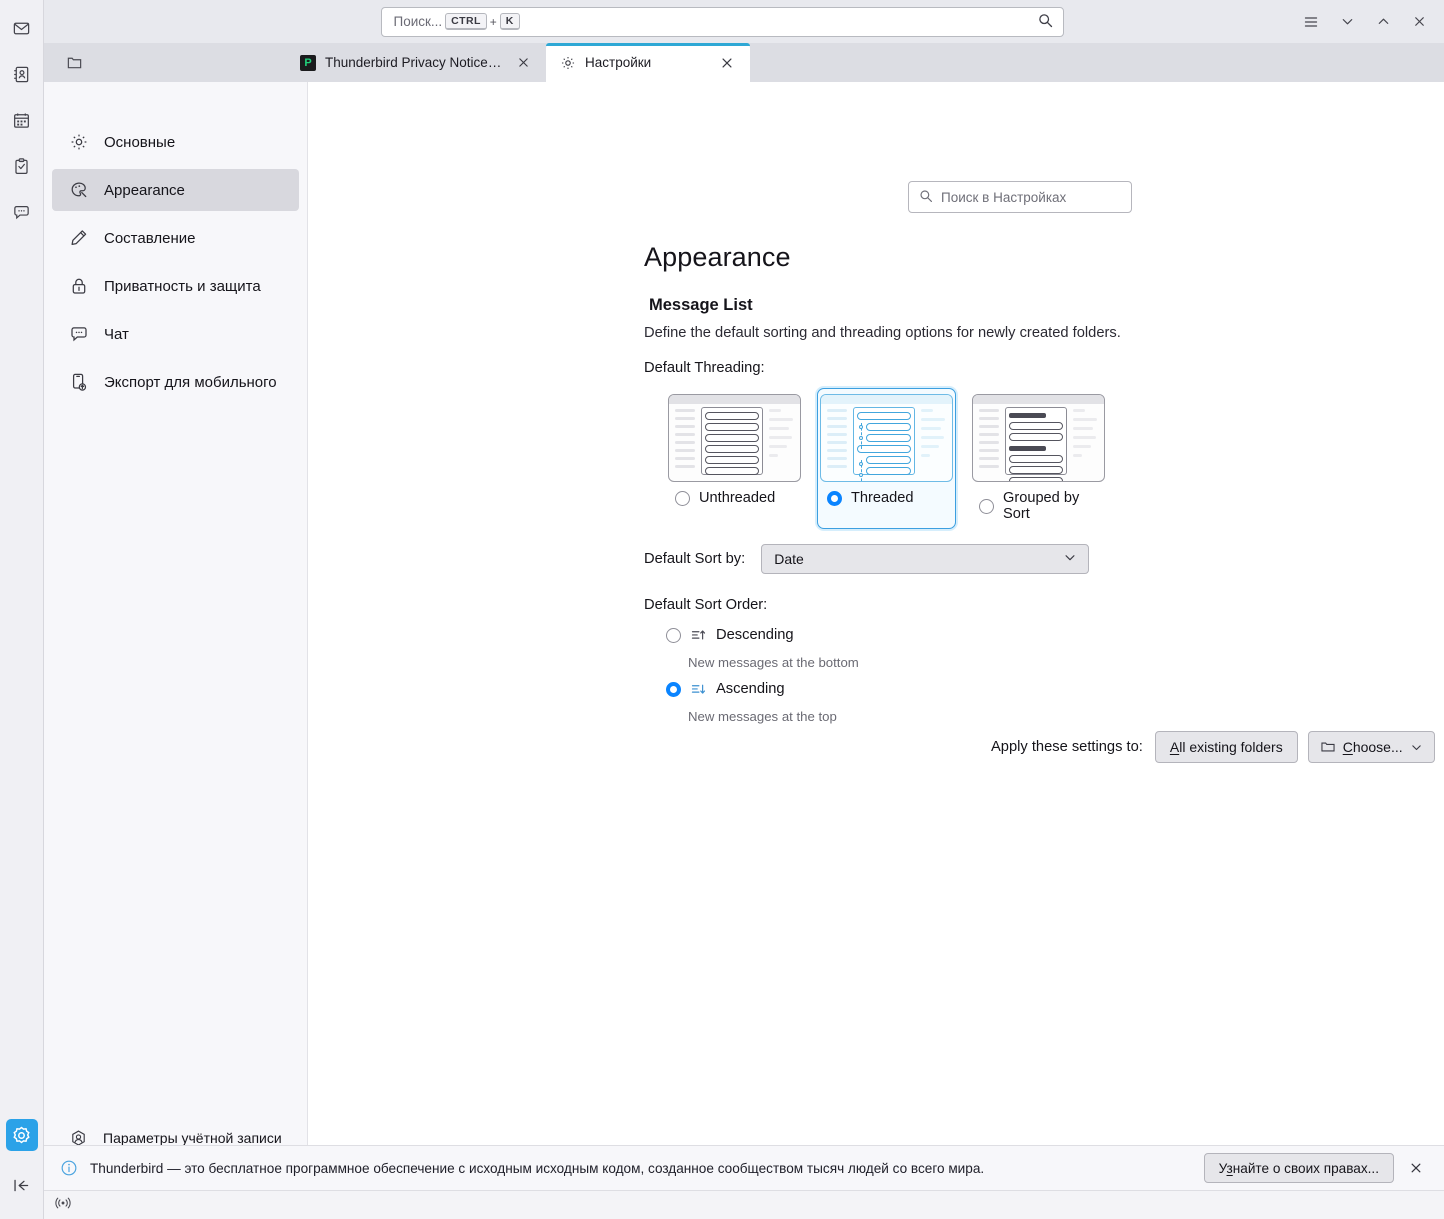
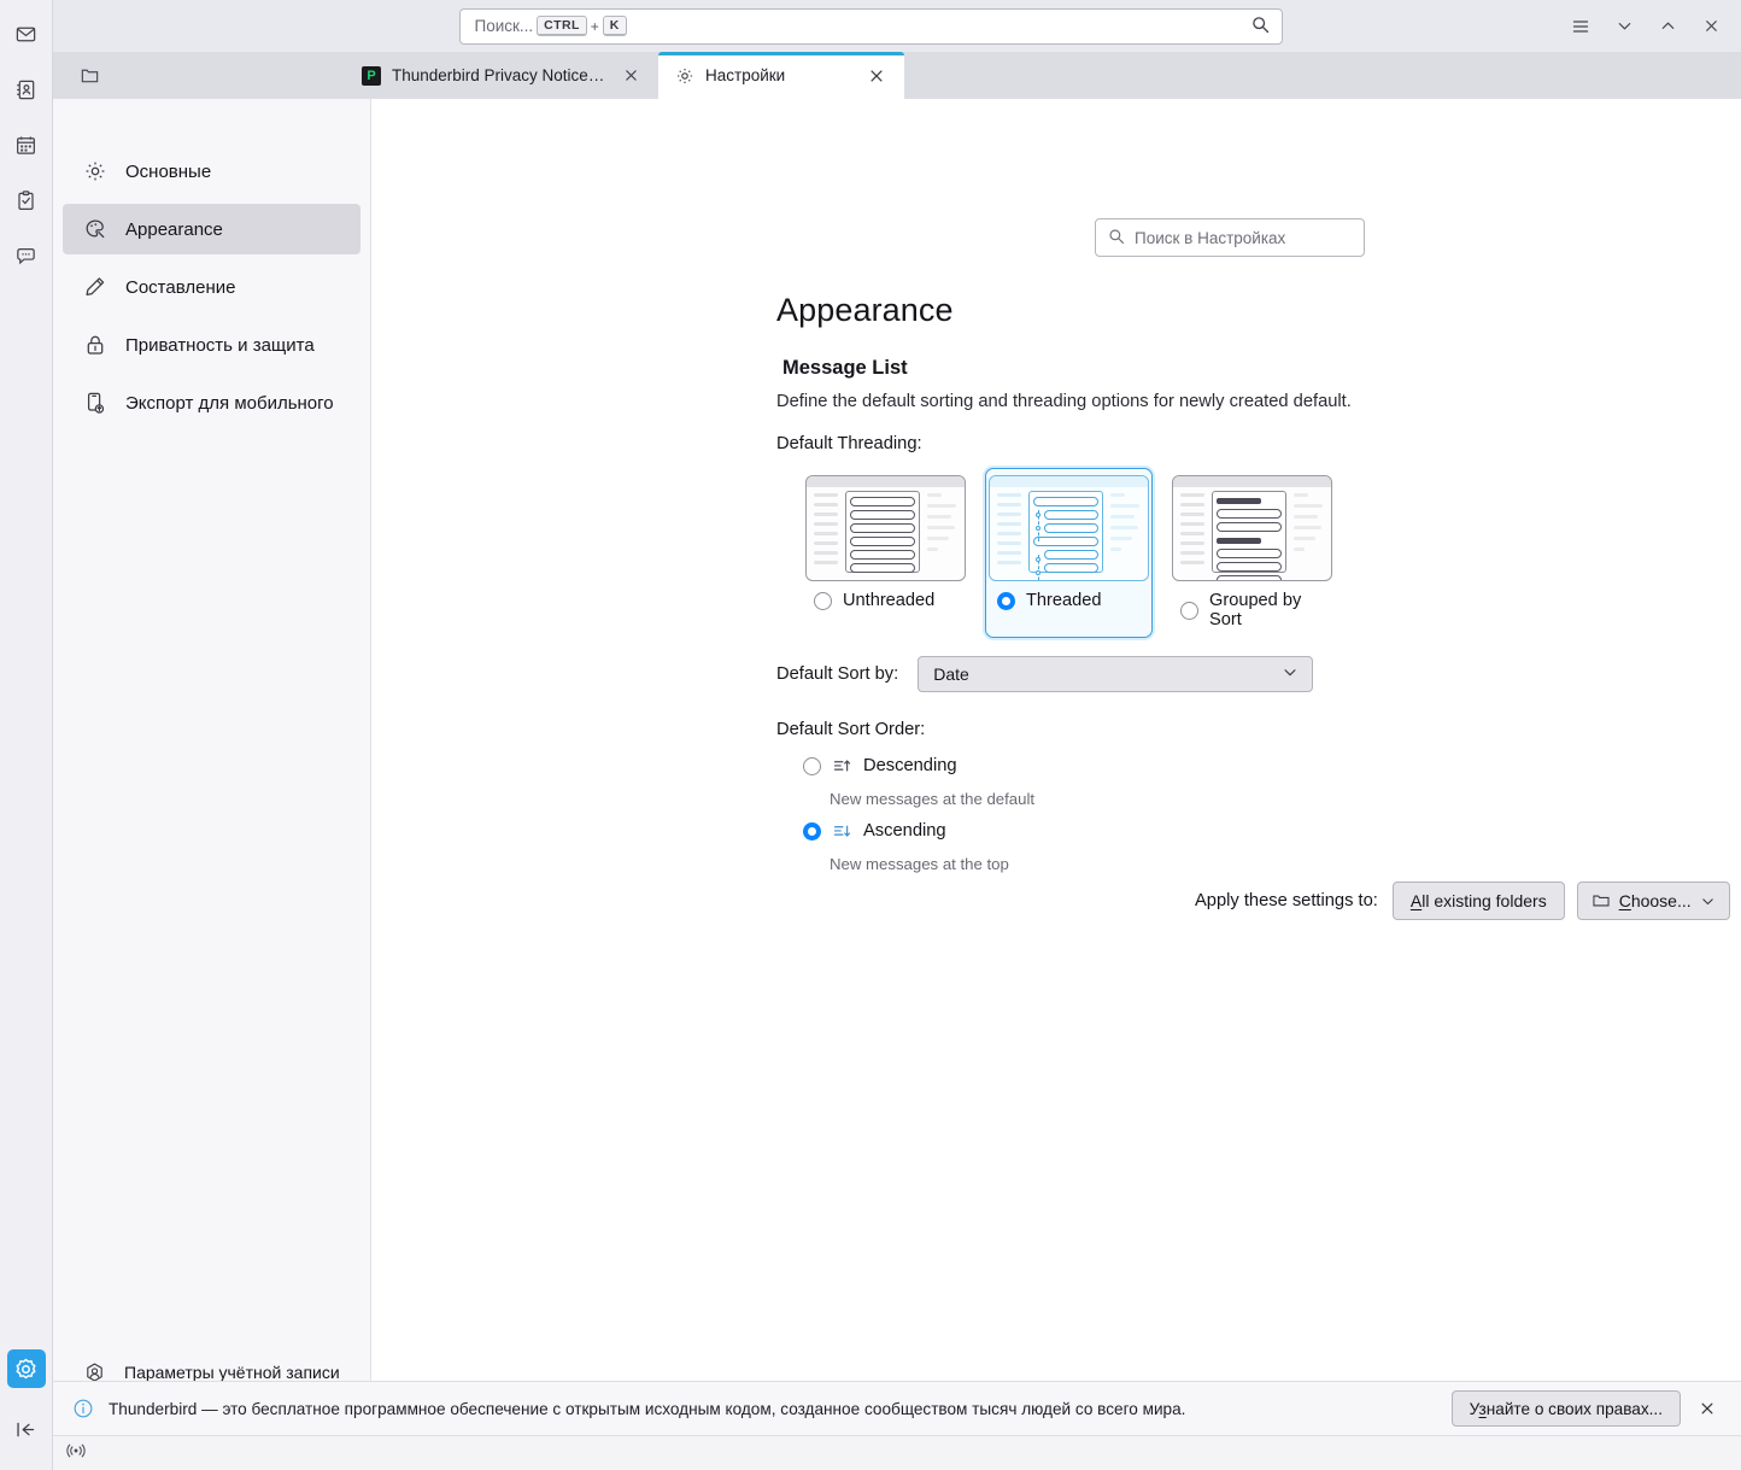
  Поиск...
  CTRL
  +
  K
  P
  Thunderbird Privacy Notice —
  Настройки
  Основные
  Appearance
  Составление
  Приватность и защита
- Чат
  Экспорт для мобильного
  Параметры учётной записи
  Поиск в Настройках
  Appearance
  Message List
- Define the default sorting and threading options for newly created folders.
+ Define the default sorting and threading options for newly created default.
  Default Threading:
  Unthreaded
  Threaded
  Grouped by Sort
  Default Sort by:
  Date
  Default Sort Order:
  Descending
- New messages at the bottom
+ New messages at the default
  Ascending
  New messages at the top
  Apply these settings to:
  All existing folders
  Choose...
- Thunderbird — это бесплатное программное обеспечение с исходным исходным кодом, созданное сообществом тысяч людей со всего мира.
+ Thunderbird — это бесплатное программное обеспечение с открытым исходным кодом, созданное сообществом тысяч людей со всего мира.
  Узнайте о своих правах...
